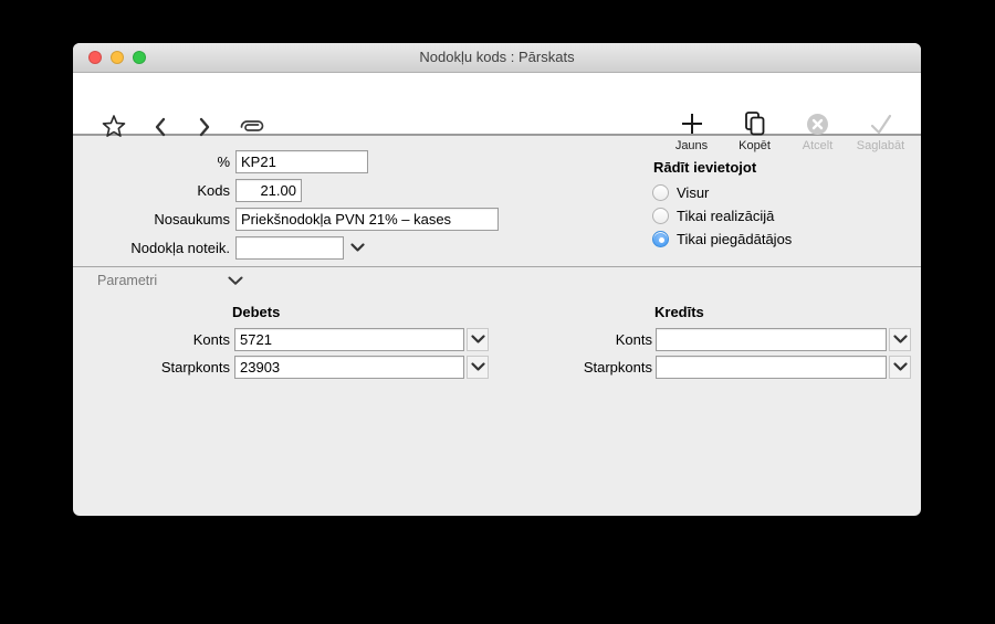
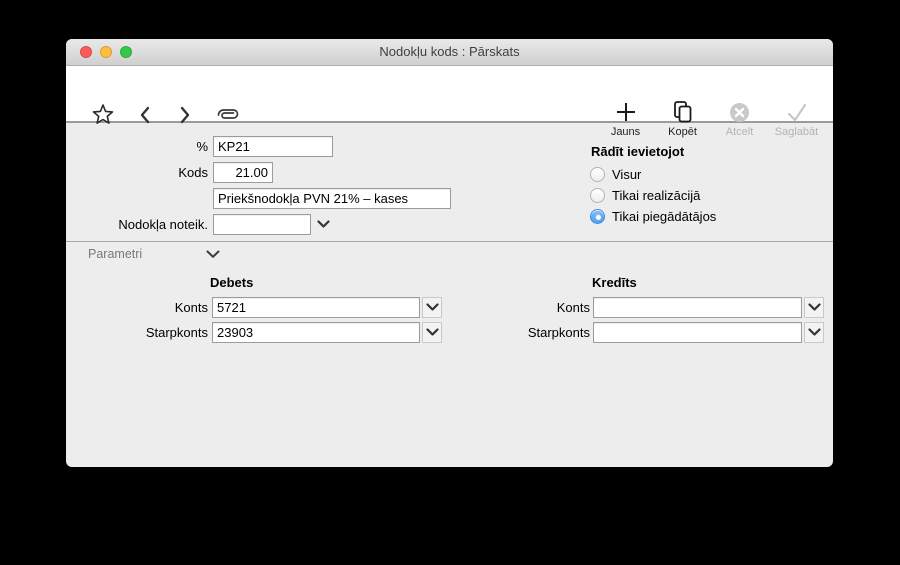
  Nodokļu kods : Pārskats
  Jauns
  Kopēt
  Atcelt
  Saglabāt
  %
  KP21
  Kods
  21.00
- Nosaukums
  Priekšnodokļa PVN 21% – kases
  Nodokļa noteik.
  Rādīt ievietojot
  Visur
  Tikai realizācijā
  Tikai piegādātājos
  Parametri
  Debets
  Konts
  5721
  Starpkonts
  23903
  Kredīts
  Konts
  Starpkonts
